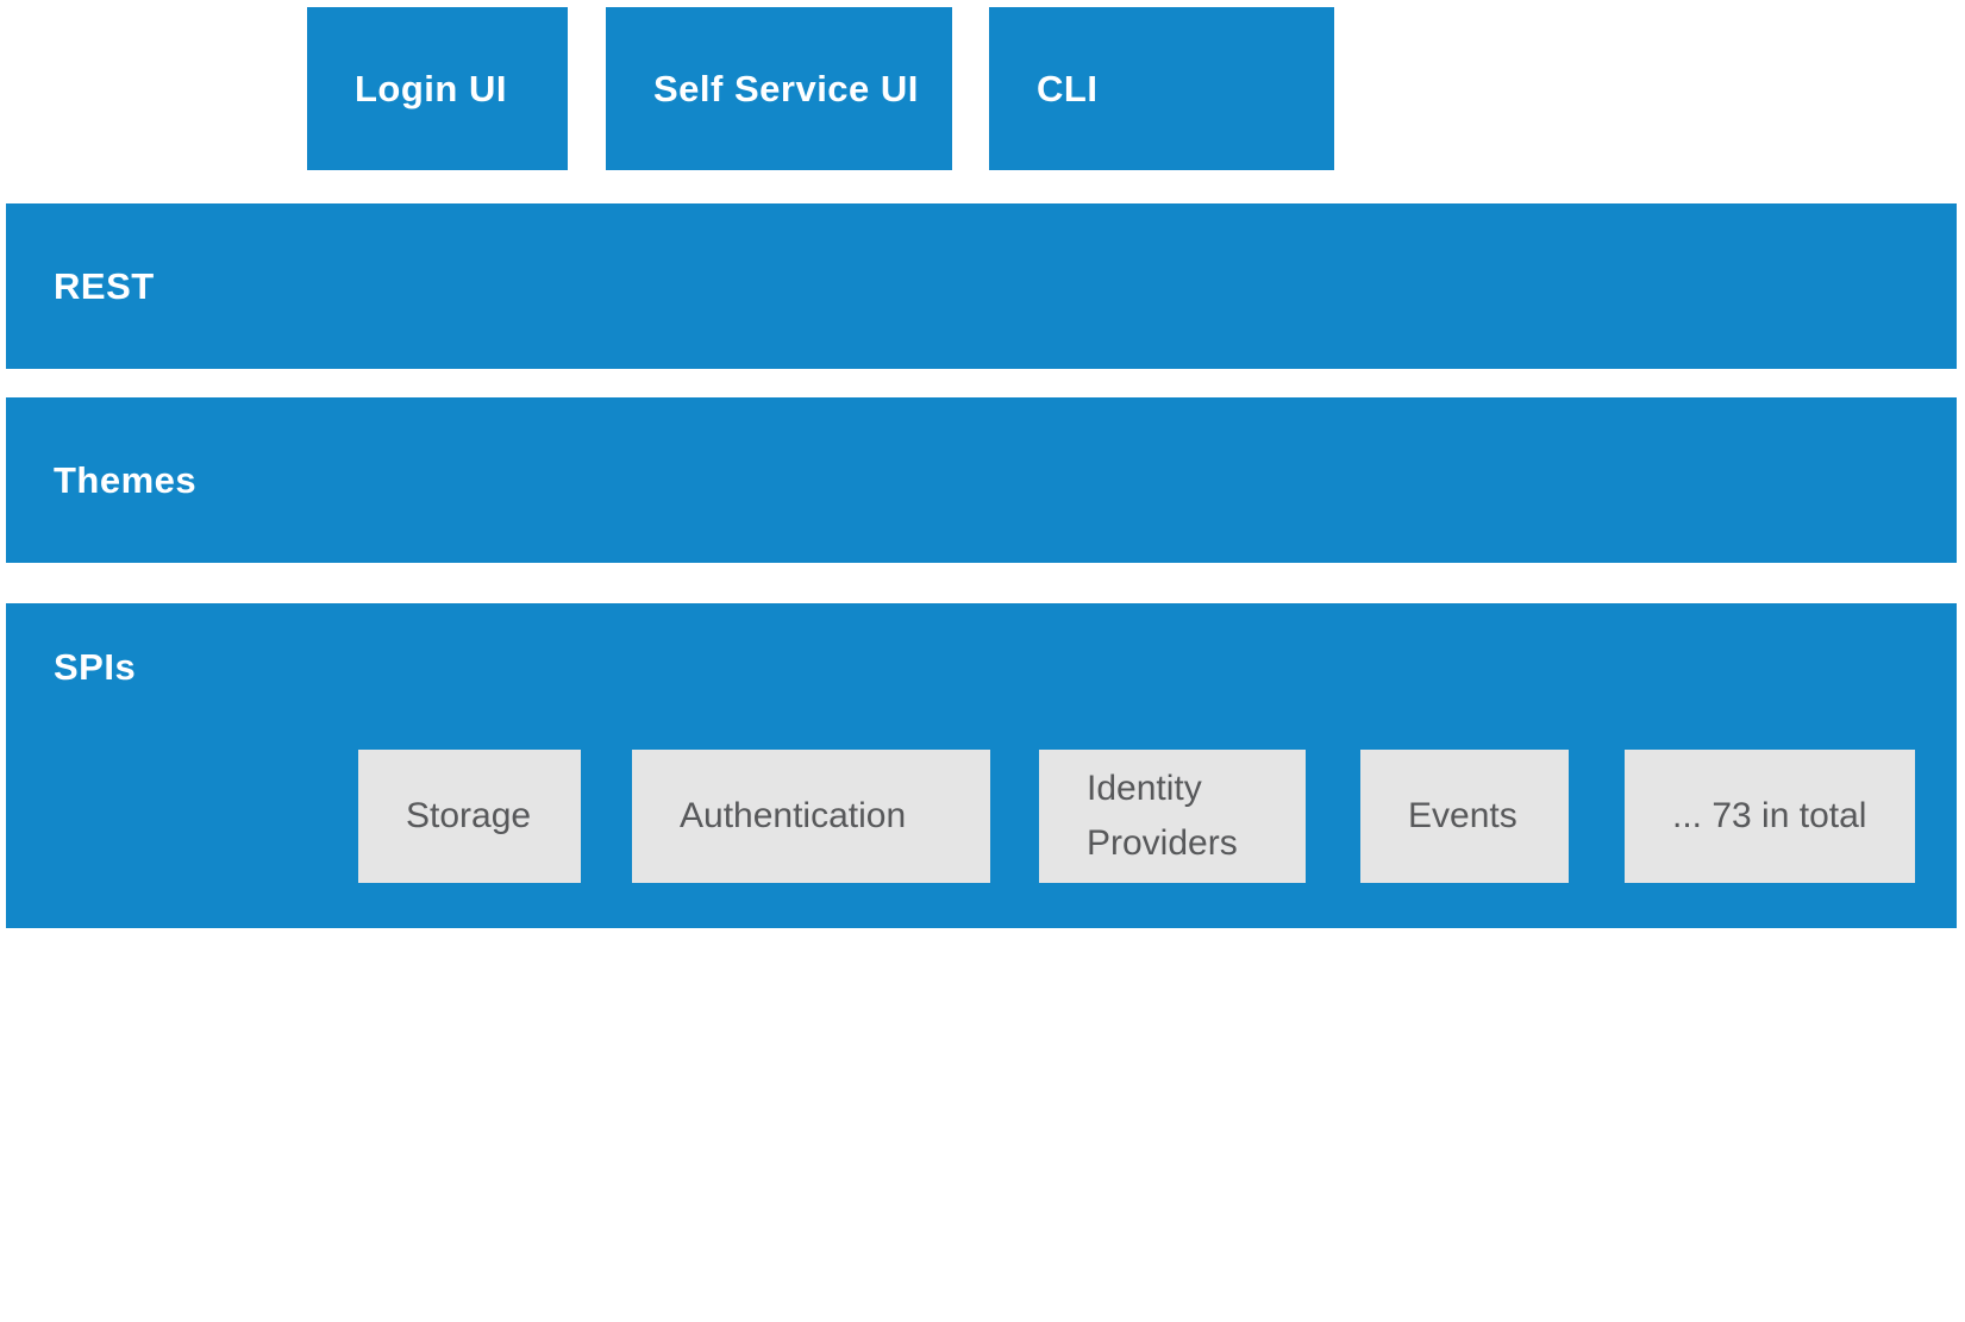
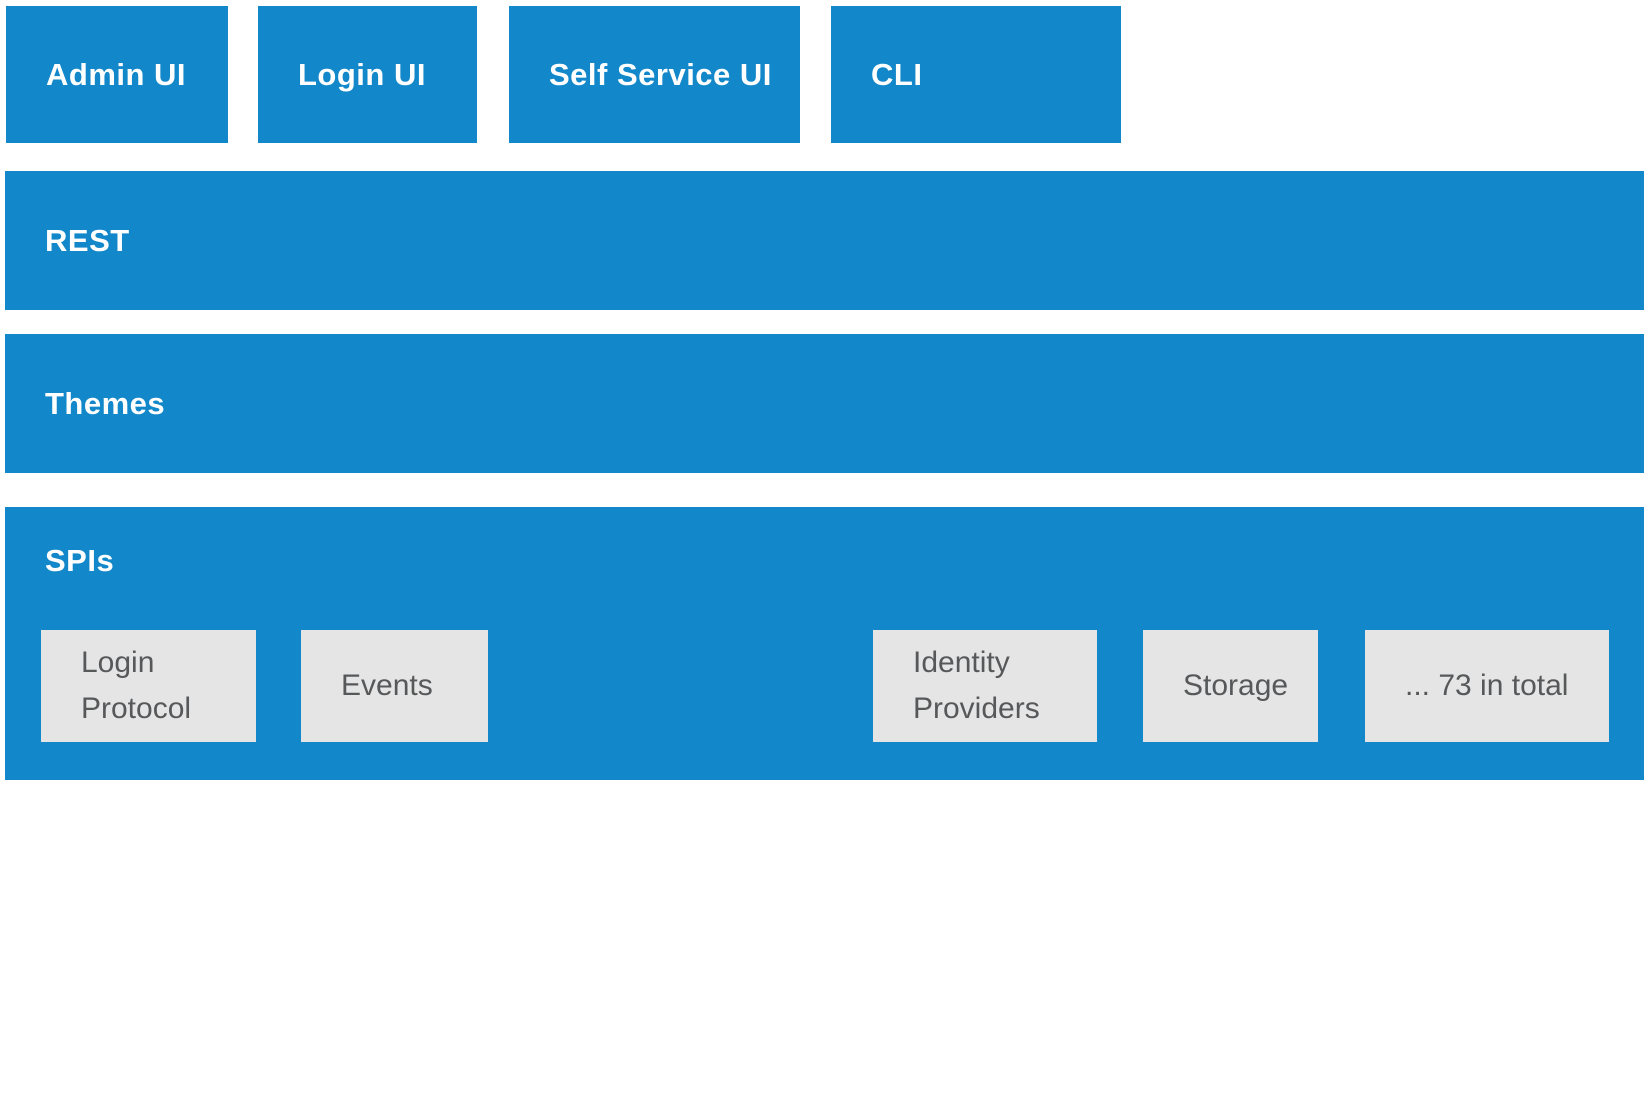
+ Admin UI
  Login UI
  Self Service UI
  CLI
  REST
  Themes
  SPIs
+ Login Protocol
- Storage
+ Events
- Authentication
  Identity Providers
- Events
+ Storage
  ... 73 in total
